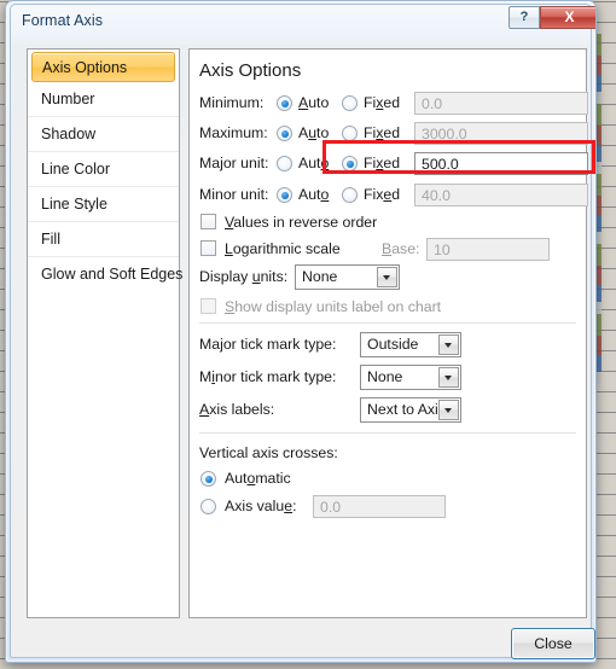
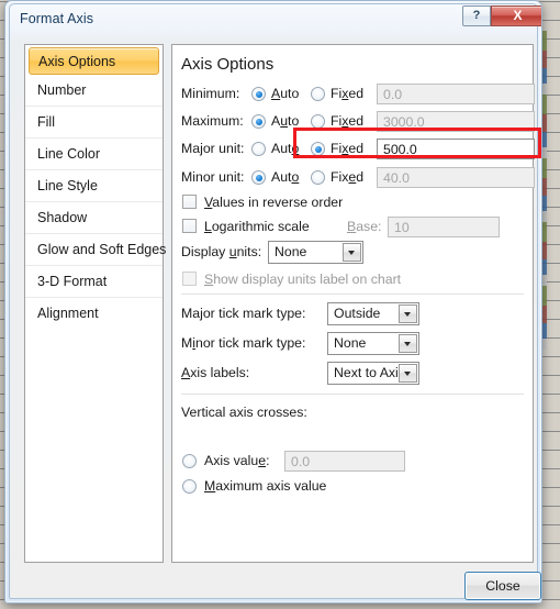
  Format Axis
  ?
  X
  Axis Options
  Number
- Shadow
+ Fill
  Line Color
  Line Style
- Fill
+ Shadow
  Glow and Soft Edges
+ 3-D Format
+ Alignment
  Axis Options
  Minimum:
  Auto
  Fixed
  0.0
  Maximum:
  Auto
  Fixed
  3000.0
  Major unit:
  Auto
  Fixed
  500.0
  Minor unit:
  Auto
  Fixed
  40.0
  Values in reverse order
  Logarithmic scale
  Base:
  10
  Display units:
  None
  Show display units label on chart
  Major tick mark type:
  Outside
  Minor tick mark type:
  None
  Axis labels:
  Next to Axi
  Vertical axis crosses:
- Automatic
  Axis value:
  0.0
+ Maximum axis value
  Close
